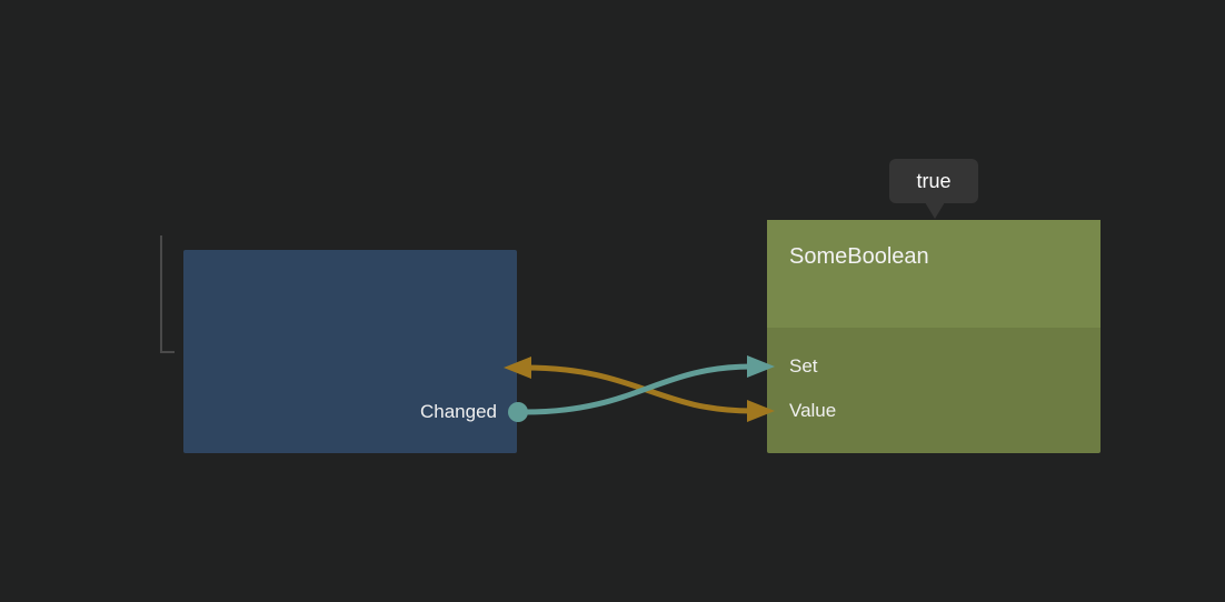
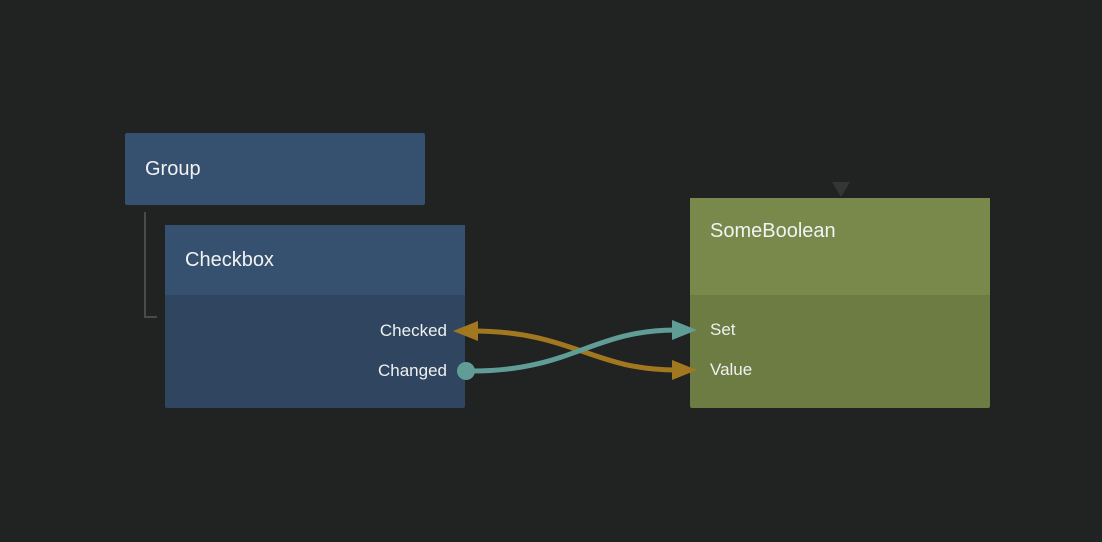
+ Group
+ Checkbox
+ Checked
  Changed
  SomeBoolean
  Set
  Value
- true
